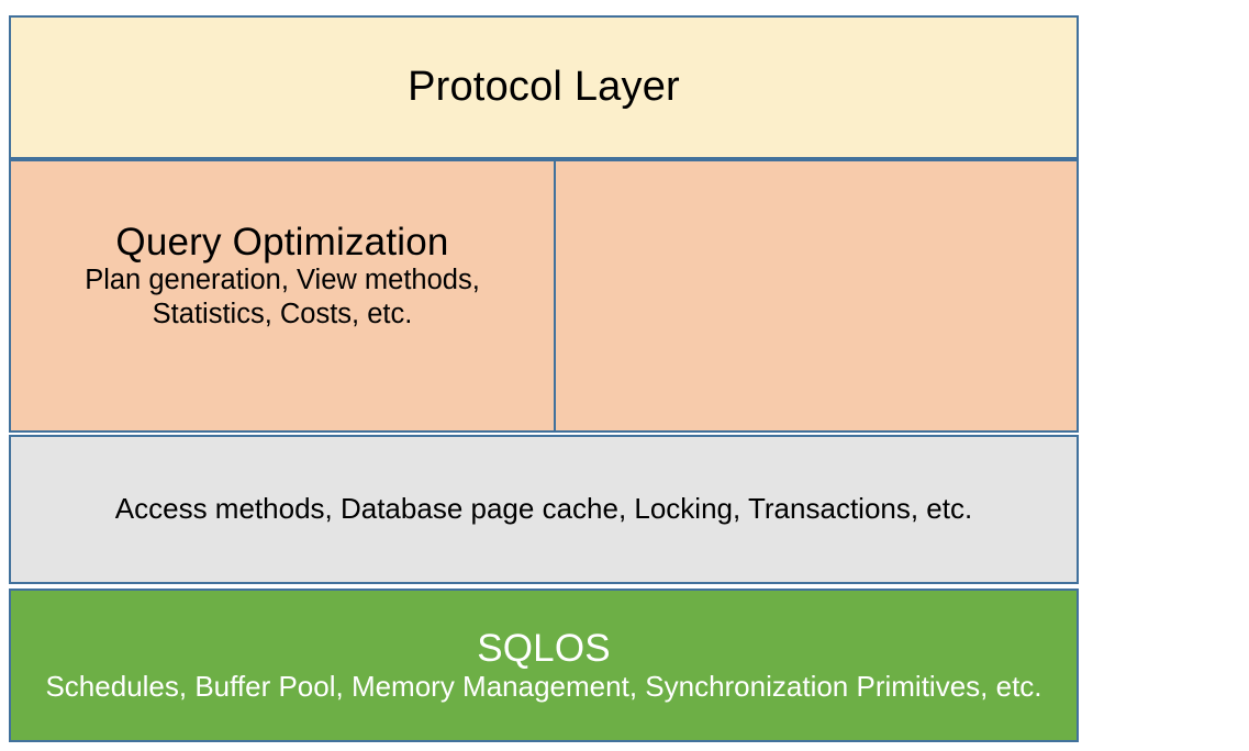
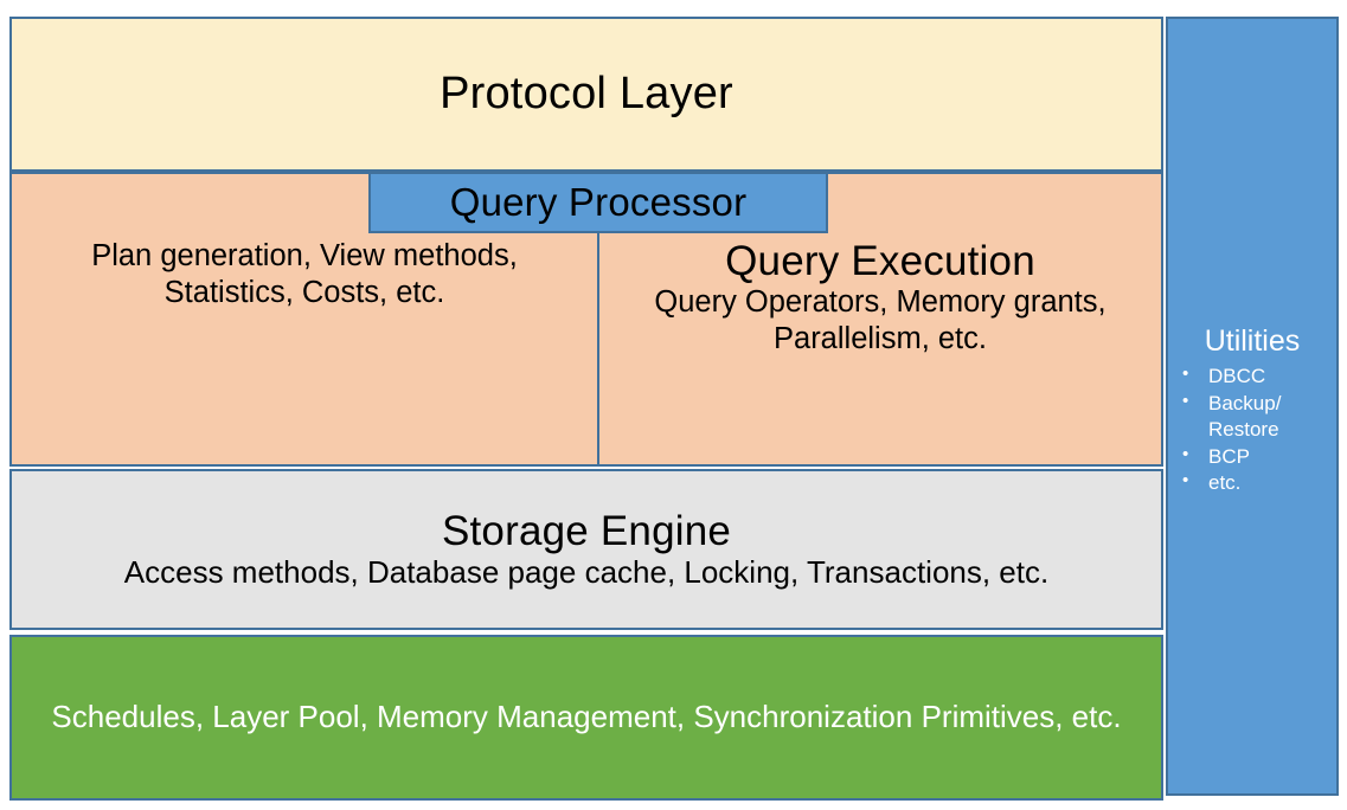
  Protocol Layer
- Query Optimization
  Plan generation, View methods, Statistics, Costs, etc.
+ Query Execution
+ Query Operators, Memory grants, Parallelism, etc.
+ Query Processor
+ Storage Engine
  Access methods, Database page cache, Locking, Transactions, etc.
- SQLOS
- Schedules, Buffer Pool, Memory Management, Synchronization Primitives, etc.
+ Schedules, Layer Pool, Memory Management, Synchronization Primitives, etc.
+ Utilities
+ DBCC
+ Backup/
+ Restore
+ BCP
+ etc.
